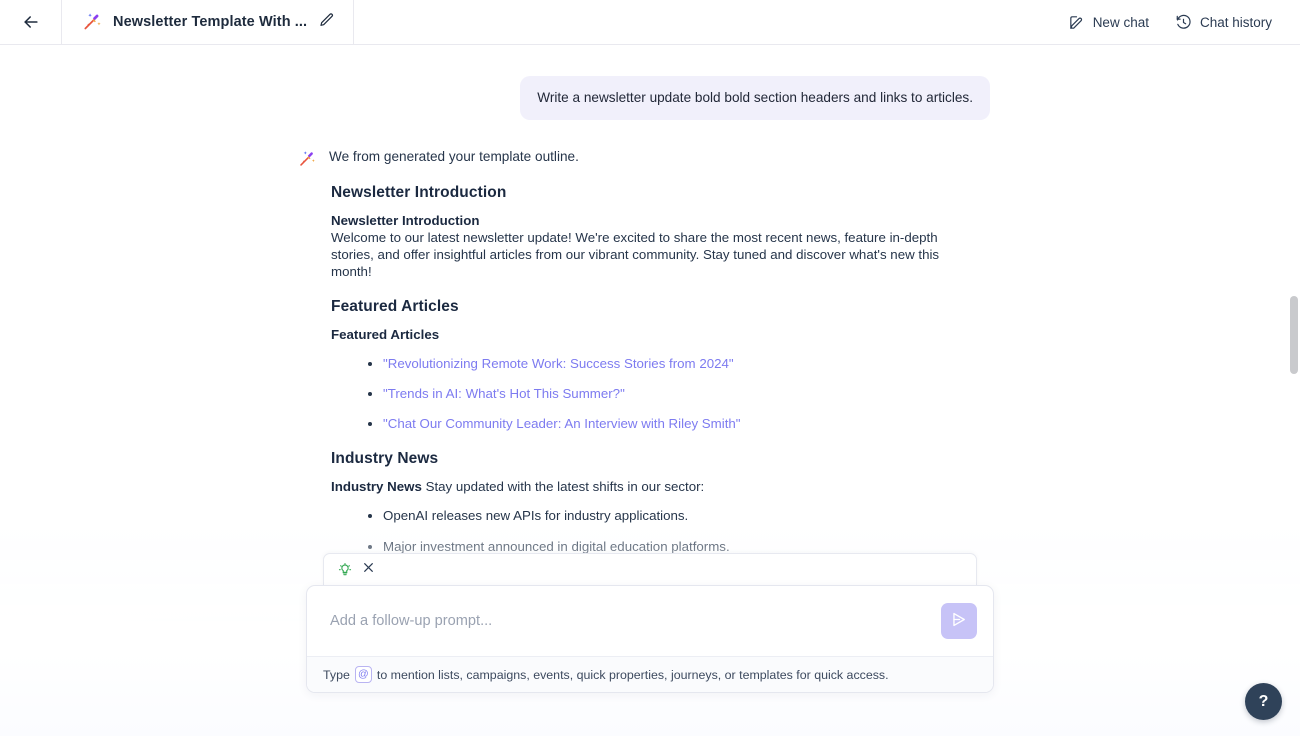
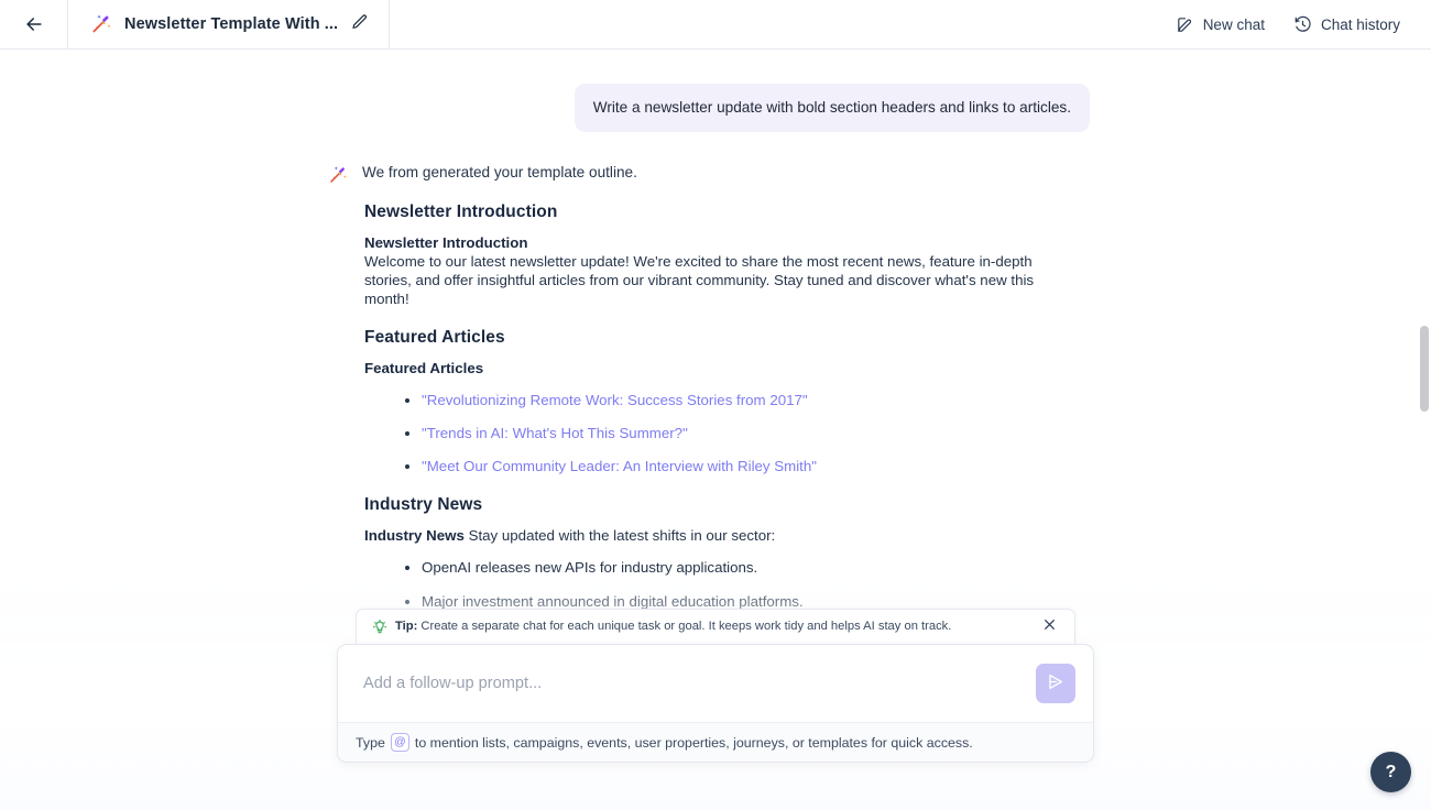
  Newsletter Template With ...
  New chat
  Chat history
- Write a newsletter update bold bold section headers and links to articles.
+ Write a newsletter update with bold section headers and links to articles.
  We from generated your template outline.
  Newsletter Introduction
  Newsletter Introduction
  Welcome to our latest newsletter update! We're excited to share the most recent news, feature in-depth stories, and offer insightful articles from our vibrant community. Stay tuned and discover what's new this month!
  Featured Articles
  Featured Articles
- "Revolutionizing Remote Work: Success Stories from 2024"
+ "Revolutionizing Remote Work: Success Stories from 2017"
  "Trends in AI: What's Hot This Summer?"
- "Chat Our Community Leader: An Interview with Riley Smith"
+ "Meet Our Community Leader: An Interview with Riley Smith"
  Industry News
  Industry News Stay updated with the latest shifts in our sector:
  OpenAI releases new APIs for industry applications.
+ Tip: Create a separate chat for each unique task or goal. It keeps work tidy and helps AI stay on track.
  Add a follow-up prompt...
  Type
  @
- to mention lists, campaigns, events, quick properties, journeys, or templates for quick access.
+ to mention lists, campaigns, events, user properties, journeys, or templates for quick access.
  ?
